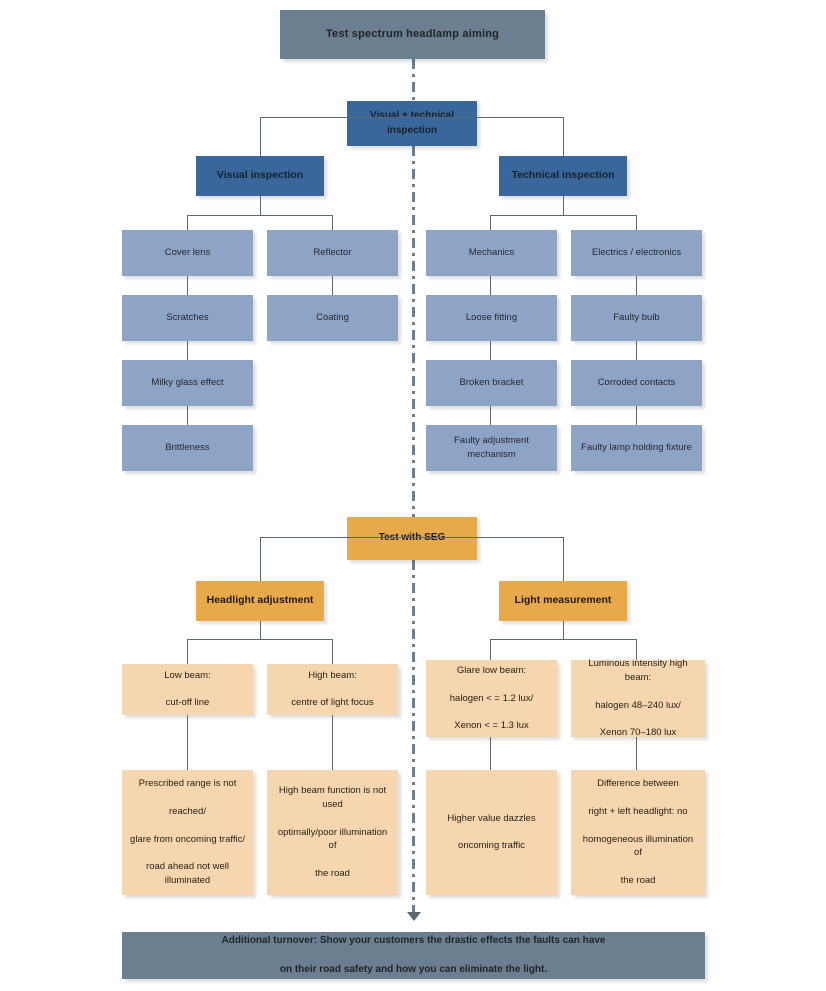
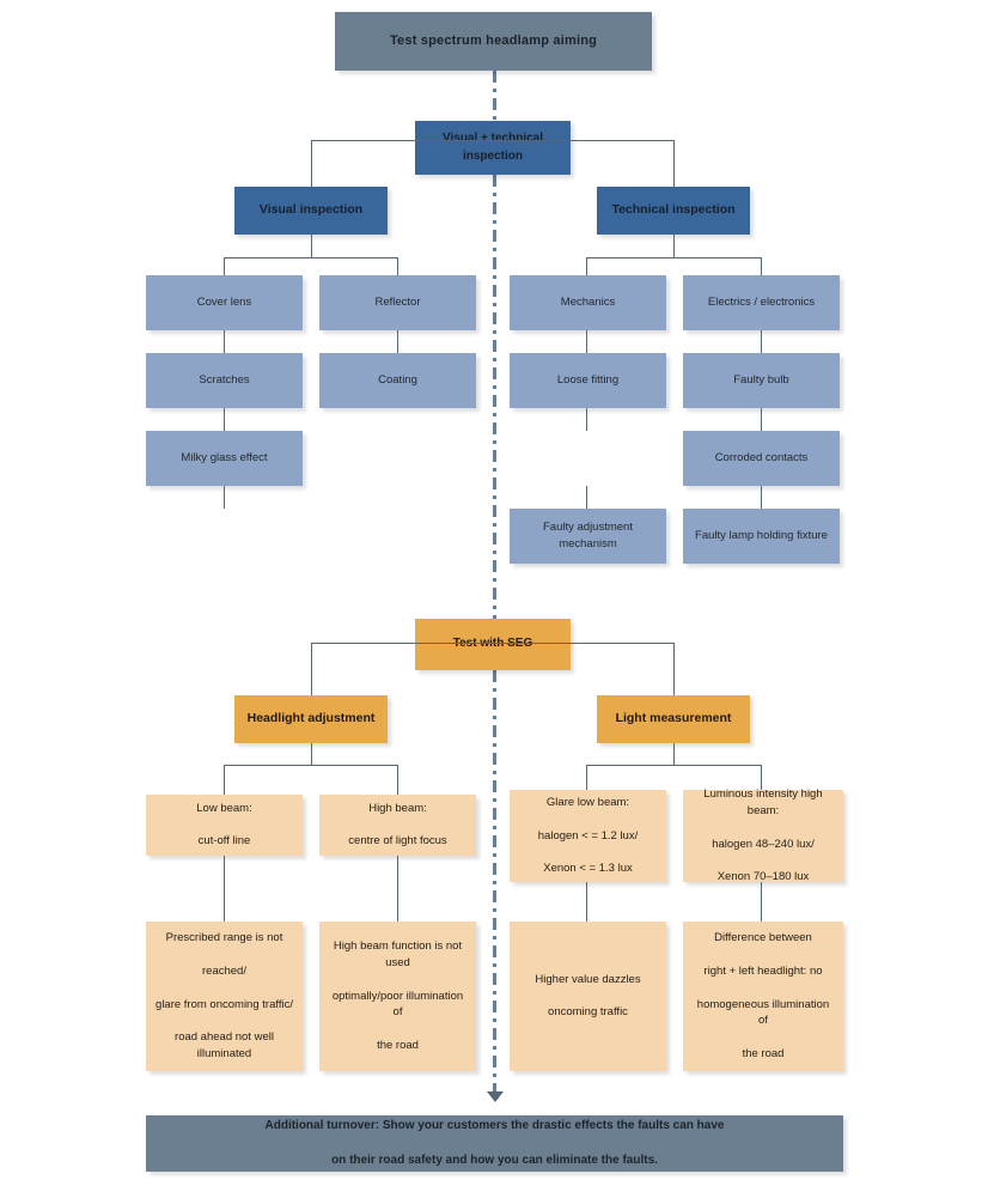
  Test spectrum headlamp aiming
  Visual + technical inspection
  Visual inspection
  Technical inspection
  Cover lens
  Reflector
  Mechanics
  Electrics / electronics
  Scratches
  Coating
  Loose fitting
  Faulty bulb
  Milky glass effect
- Broken bracket
  Corroded contacts
- Brittleness
  Faulty adjustment mechanism
  Faulty lamp holding fixture
  Headlight adjustment
  Light measurement
  Low beam:
  cut-off line
  High beam:
  centre of light focus
  Glare low beam:
  halogen < = 1.2 lux/
  Xenon < = 1.3 lux
  Luminous intensity high beam:
  halogen 48–240 lux/
  Xenon 70–180 lux
  Prescribed range is not
  reached/
  glare from oncoming traffic/
  road ahead not well illuminated
  High beam function is not used
  optimally/poor illumination of
  the road
  Higher value dazzles
  oncoming traffic
  Difference between
  right + left headlight: no
  homogeneous illumination of
  the road
  Additional turnover: Show your customers the drastic effects the faults can have
- on their road safety and how you can eliminate the light.
+ on their road safety and how you can eliminate the faults.
